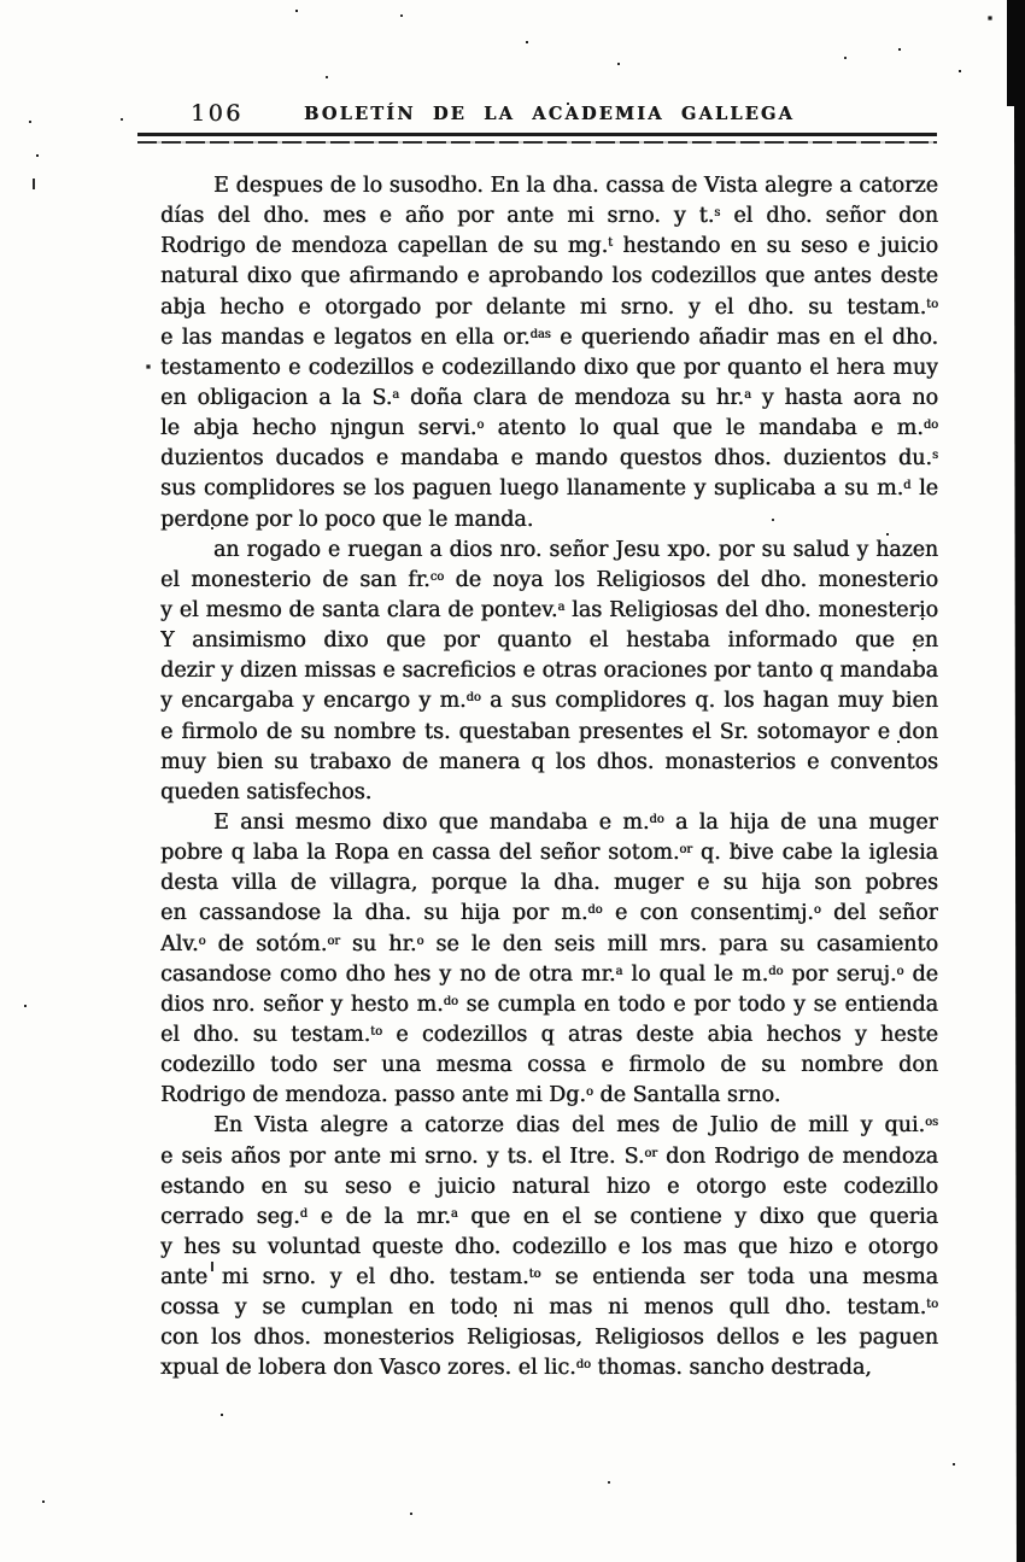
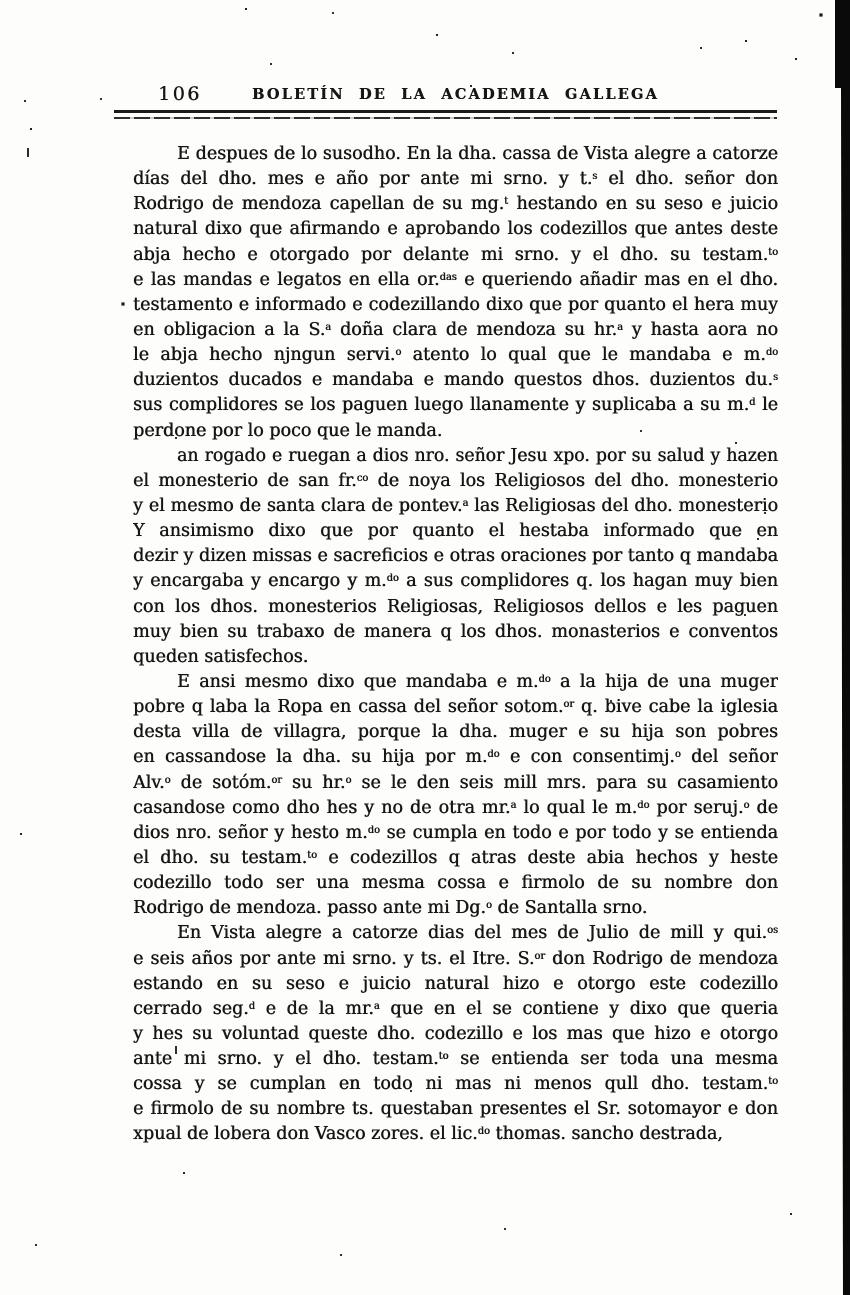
  106
  BOLETÍN DE LA ACADEMIA GALLEGA
  E despues de lo susodho. En la dha. cassa de Vista alegre a catorze
  días del dho. mes e año por ante mi srno. y t.s el dho. señor don
  Rodrigo de mendoza capellan de su mg.t hestando en su seso e juicio
  natural dixo que afirmando e aprobando los codezillos que antes deste
  abja hecho e otorgado por delante mi srno. y el dho. su testam.to
  e las mandas e legatos en ella or.das e queriendo añadir mas en el dho.
- testamento e codezillos e codezillando dixo que por quanto el hera muy
+ testamento e informado e codezillando dixo que por quanto el hera muy
  en obligacion a la S.a doña clara de mendoza su hr.a y hasta aora no
  le abja hecho njngun servi.o atento lo qual que le mandaba e m.do
  duzientos ducados e mandaba e mando questos dhos. duzientos du.s
  sus complidores se los paguen luego llanamente y suplicaba a su m.d le
  perdone por lo poco que le manda.
  an rogado e ruegan a dios nro. señor Jesu xpo. por su salud y hazen
  el monesterio de san fr.co de noya los Religiosos del dho. monesterio
  y el mesmo de santa clara de pontev.a las Religiosas del dho. monesterio
  Y ansimismo dixo que por quanto el hestaba informado que en
  dezir y dizen missas e sacreficios e otras oraciones por tanto q mandaba
  y encargaba y encargo y m.do a sus complidores q. los hagan muy bien
- e firmolo de su nombre ts. questaban presentes el Sr. sotomayor e don
+ con los dhos. monesterios Religiosas, Religiosos dellos e les paguen
  muy bien su trabaxo de manera q los dhos. monasterios e conventos
  queden satisfechos.
  E ansi mesmo dixo que mandaba e m.do a la hija de una muger
  pobre q laba la Ropa en cassa del señor sotom.or q. bive cabe la iglesia
  desta villa de villagra, porque la dha. muger e su hija son pobres
  en cassandose la dha. su hija por m.do e con consentimj.o del señor
  Alv.o de sotóm.or su hr.o se le den seis mill mrs. para su casamiento
  casandose como dho hes y no de otra mr.a lo qual le m.do por seruj.o de
  dios nro. señor y hesto m.do se cumpla en todo e por todo y se entienda
  el dho. su testam.to e codezillos q atras deste abia hechos y heste
  codezillo todo ser una mesma cossa e firmolo de su nombre don
  Rodrigo de mendoza. passo ante mi Dg.o de Santalla srno.
  En Vista alegre a catorze dias del mes de Julio de mill y qui.os
  e seis años por ante mi srno. y ts. el Itre. S.or don Rodrigo de mendoza
  estando en su seso e juicio natural hizo e otorgo este codezillo
  cerrado seg.d e de la mr.a que en el se contiene y dixo que queria
  y hes su voluntad queste dho. codezillo e los mas que hizo e otorgo
  ante mi srno. y el dho. testam.to se entienda ser toda una mesma
  cossa y se cumplan en todo ni mas ni menos qull dho. testam.to
- con los dhos. monesterios Religiosas, Religiosos dellos e les paguen
+ e firmolo de su nombre ts. questaban presentes el Sr. sotomayor e don
  xpual de lobera don Vasco zores. el lic.do thomas. sancho destrada,
